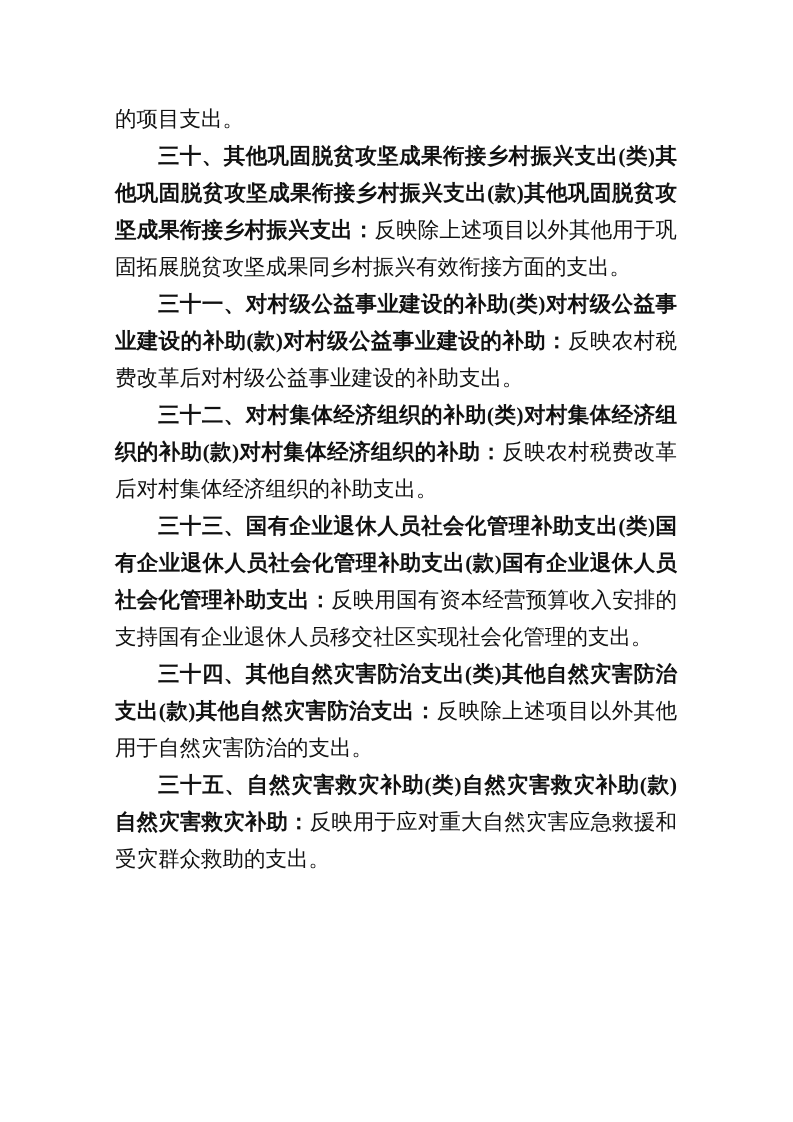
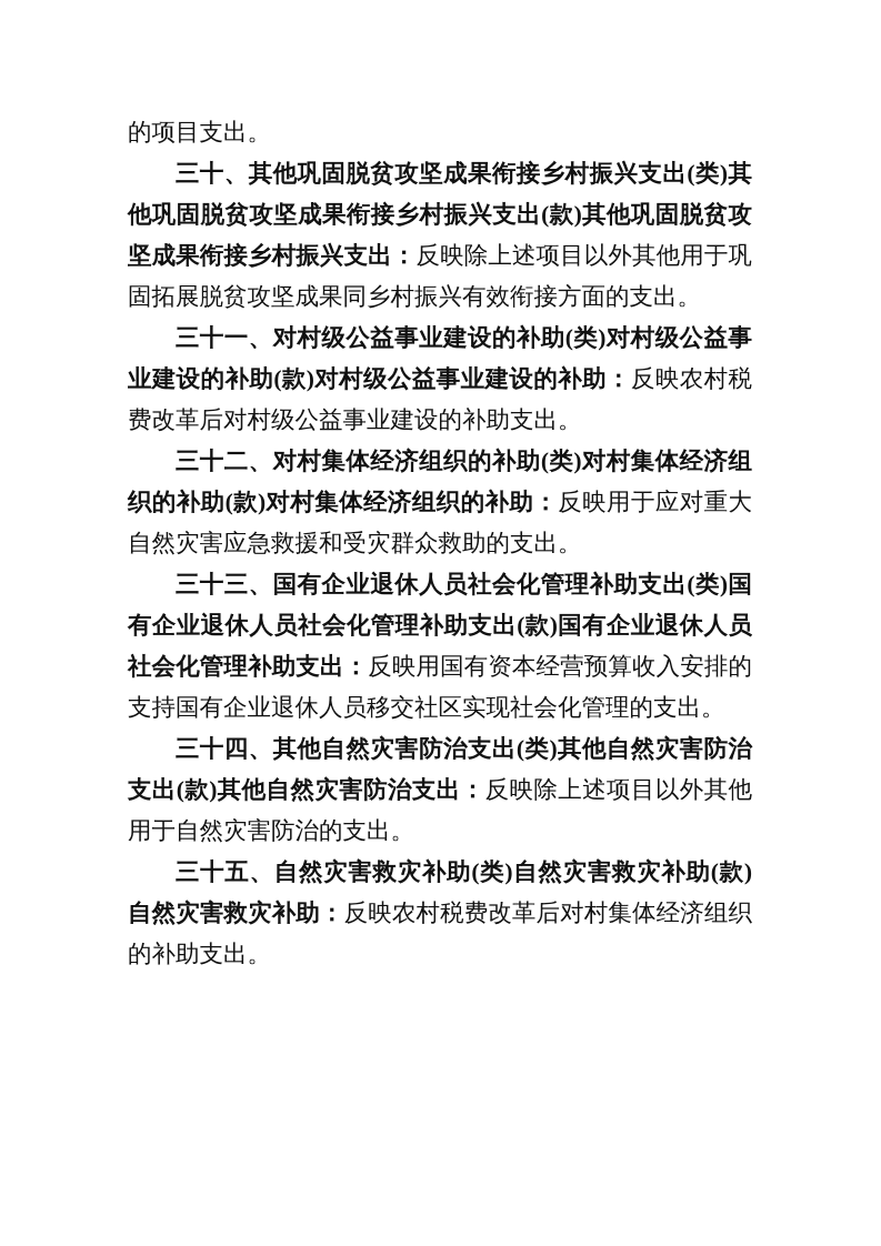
  的项目支出。
  三十、其他巩固脱贫攻坚成果衔接乡村振兴支出(类)其他巩固脱贫攻坚成果衔接乡村振兴支出(款)其他巩固脱贫攻坚成果衔接乡村振兴支出：反映除上述项目以外其他用于巩固拓展脱贫攻坚成果同乡村振兴有效衔接方面的支出。
  三十一、对村级公益事业建设的补助(类)对村级公益事业建设的补助(款)对村级公益事业建设的补助：反映农村税费改革后对村级公益事业建设的补助支出。
- 三十二、对村集体经济组织的补助(类)对村集体经济组织的补助(款)对村集体经济组织的补助：反映农村税费改革后对村集体经济组织的补助支出。
+ 三十二、对村集体经济组织的补助(类)对村集体经济组织的补助(款)对村集体经济组织的补助：反映用于应对重大自然灾害应急救援和受灾群众救助的支出。
  三十三、国有企业退休人员社会化管理补助支出(类)国有企业退休人员社会化管理补助支出(款)国有企业退休人员社会化管理补助支出：反映用国有资本经营预算收入安排的支持国有企业退休人员移交社区实现社会化管理的支出。
  三十四、其他自然灾害防治支出(类)其他自然灾害防治支出(款)其他自然灾害防治支出：反映除上述项目以外其他用于自然灾害防治的支出。
- 三十五、自然灾害救灾补助(类)自然灾害救灾补助(款)自然灾害救灾补助：反映用于应对重大自然灾害应急救援和受灾群众救助的支出。
+ 三十五、自然灾害救灾补助(类)自然灾害救灾补助(款)自然灾害救灾补助：反映农村税费改革后对村集体经济组织的补助支出。
